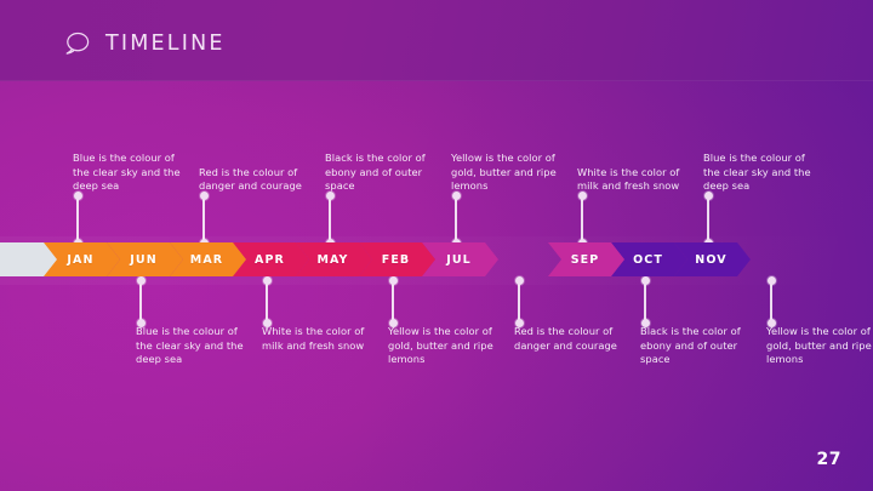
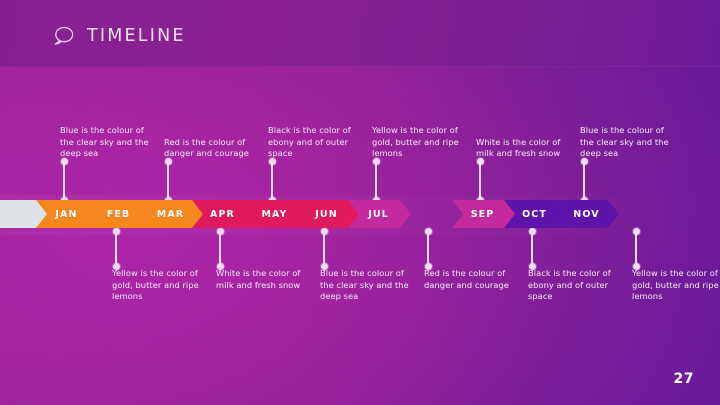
  TIMELINE
  JAN
- JUN
+ FEB
  MAR
  APR
  MAY
- FEB
+ JUN
  JUL
  SEP
  OCT
  NOV
  Blue is the colour of the clear sky and the deep sea
  Red is the colour of danger and courage
  Black is the color of ebony and of outer space
  Yellow is the color of gold, butter and ripe lemons
  White is the color of milk and fresh snow
  Blue is the colour of the clear sky and the deep sea
  Yellow is the color of gold, butter and ripe lemons
  White is the color of milk and fresh snow
  Blue is the colour of the clear sky and the deep sea
  Red is the colour of danger and courage
  Black is the color of ebony and of outer space
  Yellow is the color of gold, butter and ripe lemons
  27
